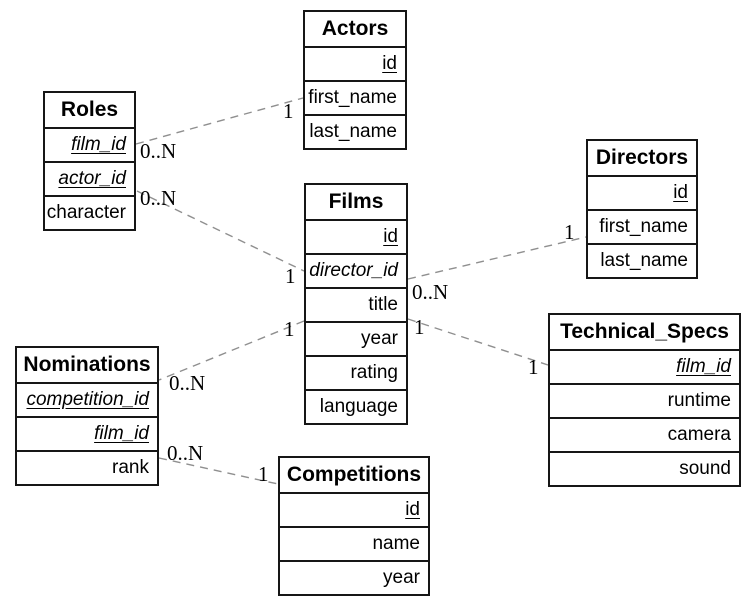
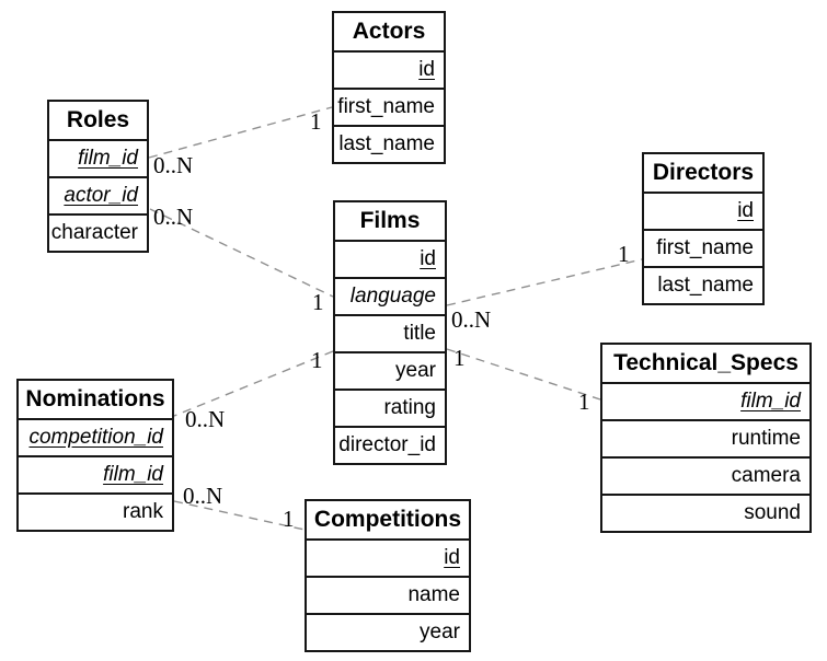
  Roles
  film_id
  actor_id
  character
  Actors
  id
  first_name
  last_name
  Films
  id
- director_id
+ language
  title
  year
  rating
- language
+ director_id
  Directors
  id
  first_name
  last_name
  Technical_Specs
  film_id
  runtime
  camera
  sound
  Nominations
  competition_id
  film_id
  rank
  Competitions
  id
  name
  year
  0..N
  1
  0..N
  1
  0..N
  1
  1
  1
  1
  0..N
  0..N
  1
